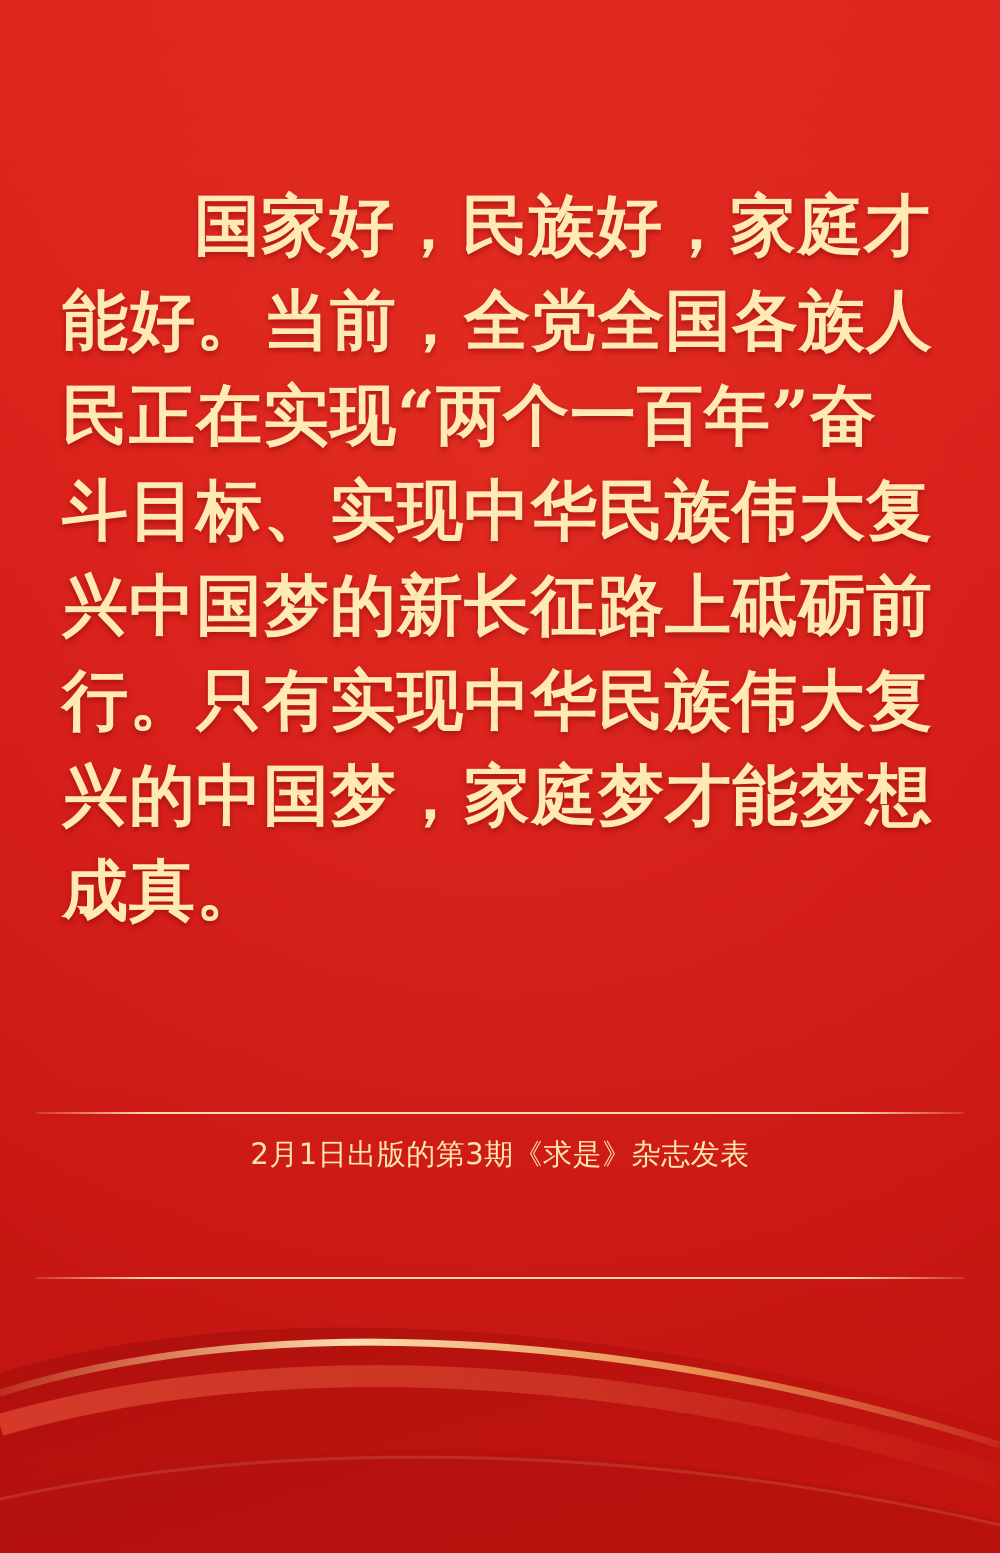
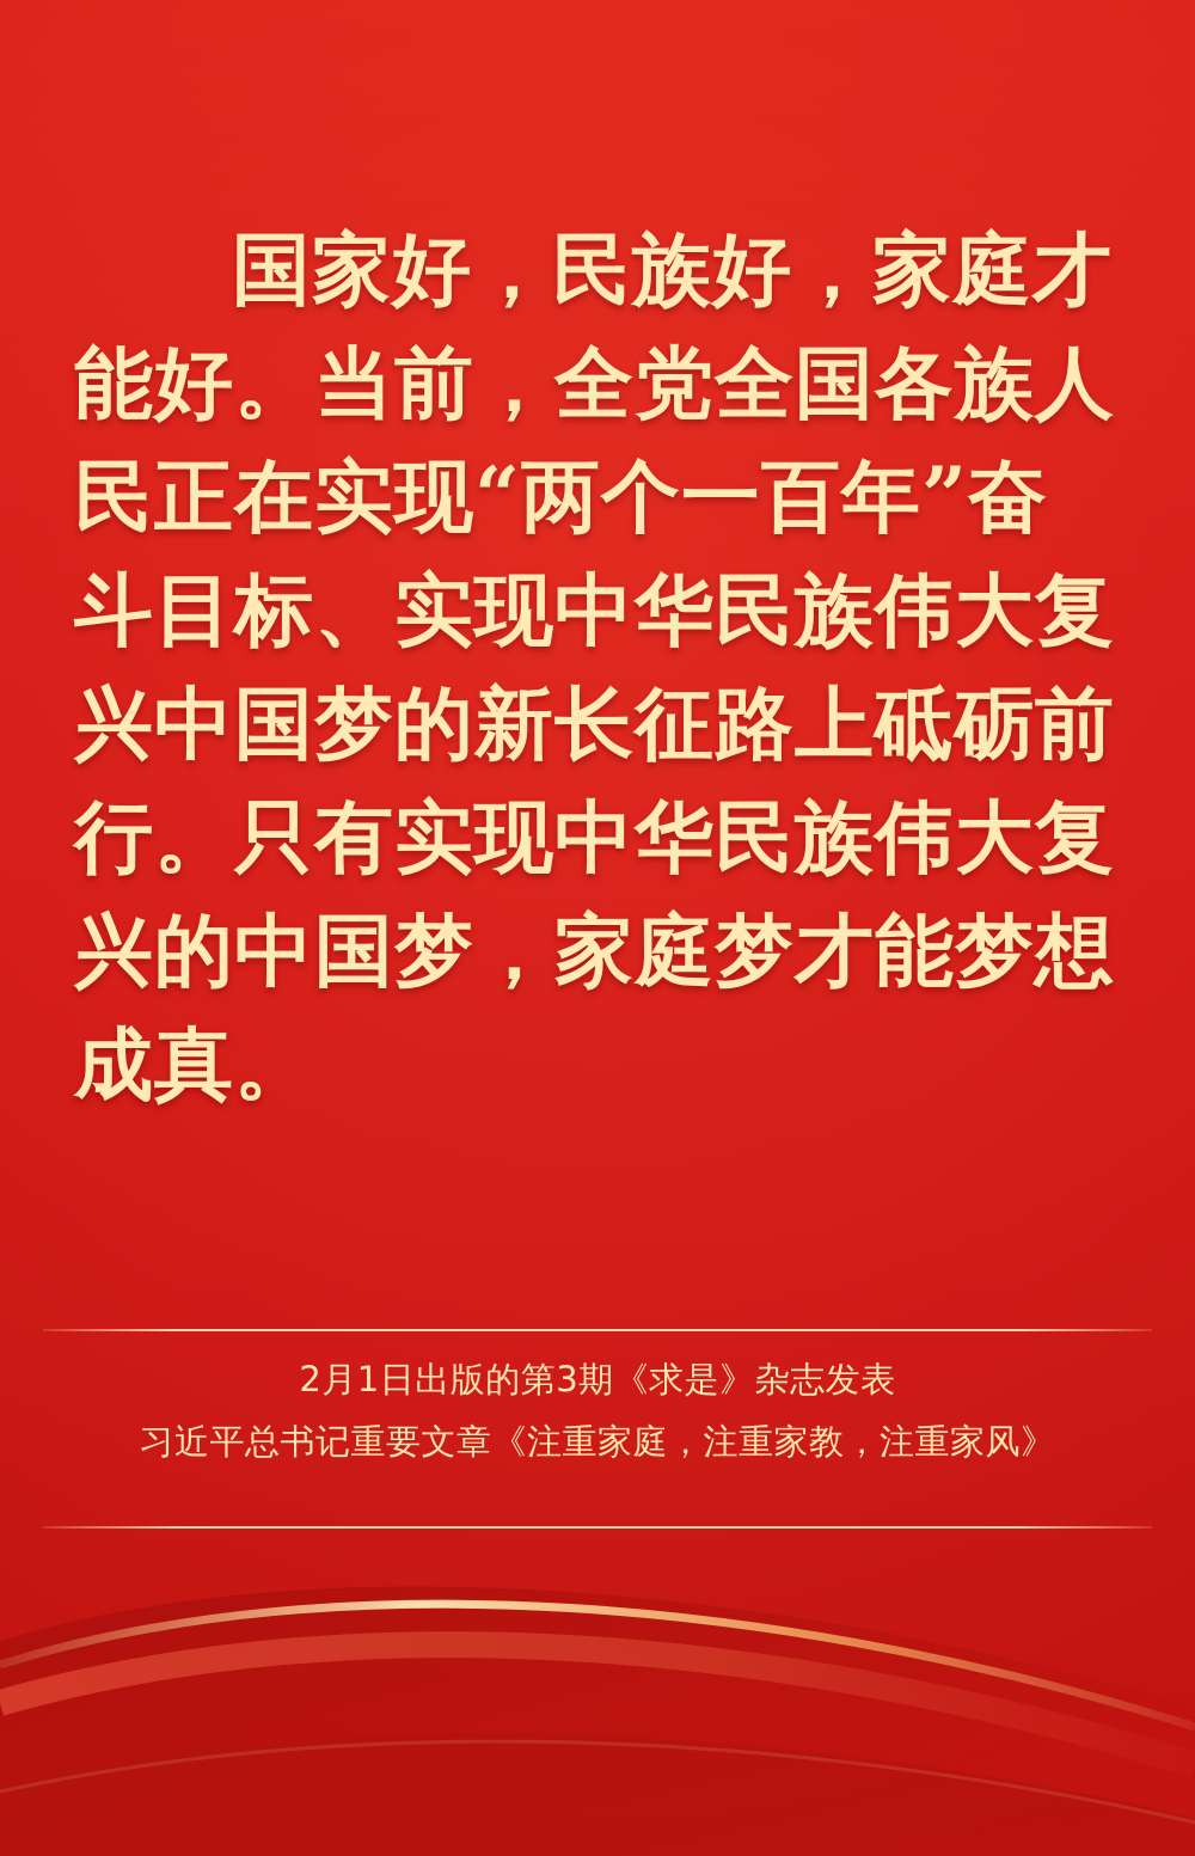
  国家好，民族好，家庭才能好。当前，全党全国各族人民正在实现“两个一百年”奋斗目标、实现中华民族伟大复兴中国梦的新长征路上砥砺前行。只有实现中华民族伟大复兴的中国梦，家庭梦才能梦想成真。
  2月1日出版的第3期《求是》杂志发表
+ 习近平总书记重要文章《注重家庭，注重家教，注重家风》
